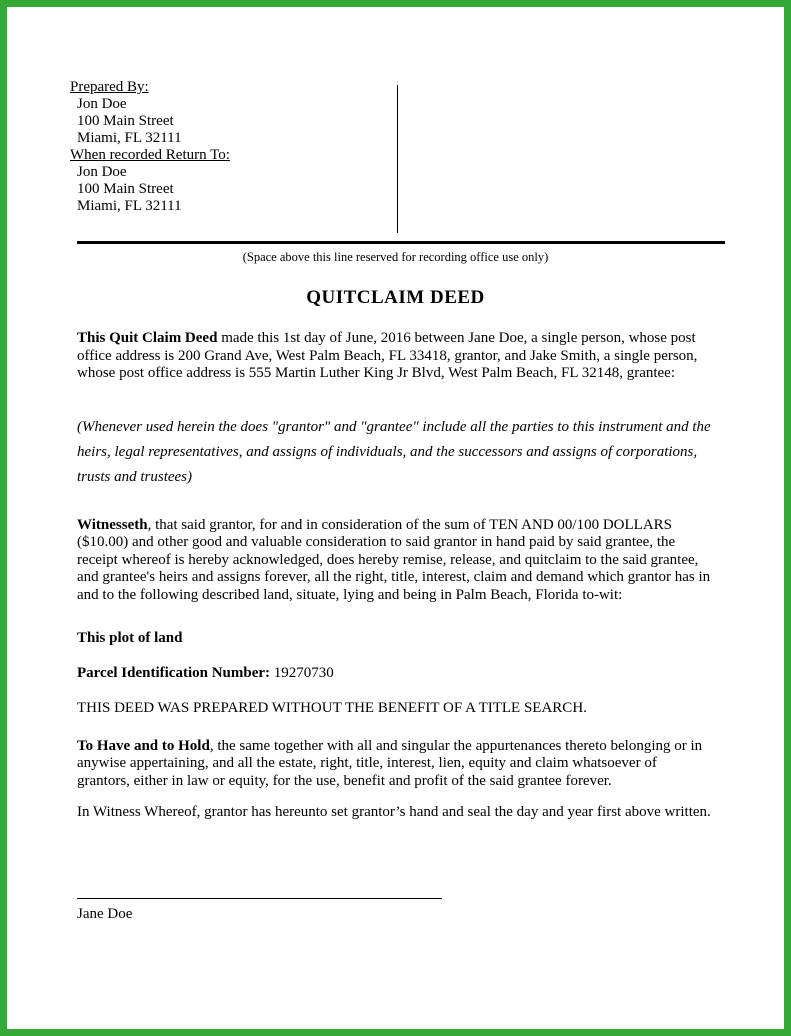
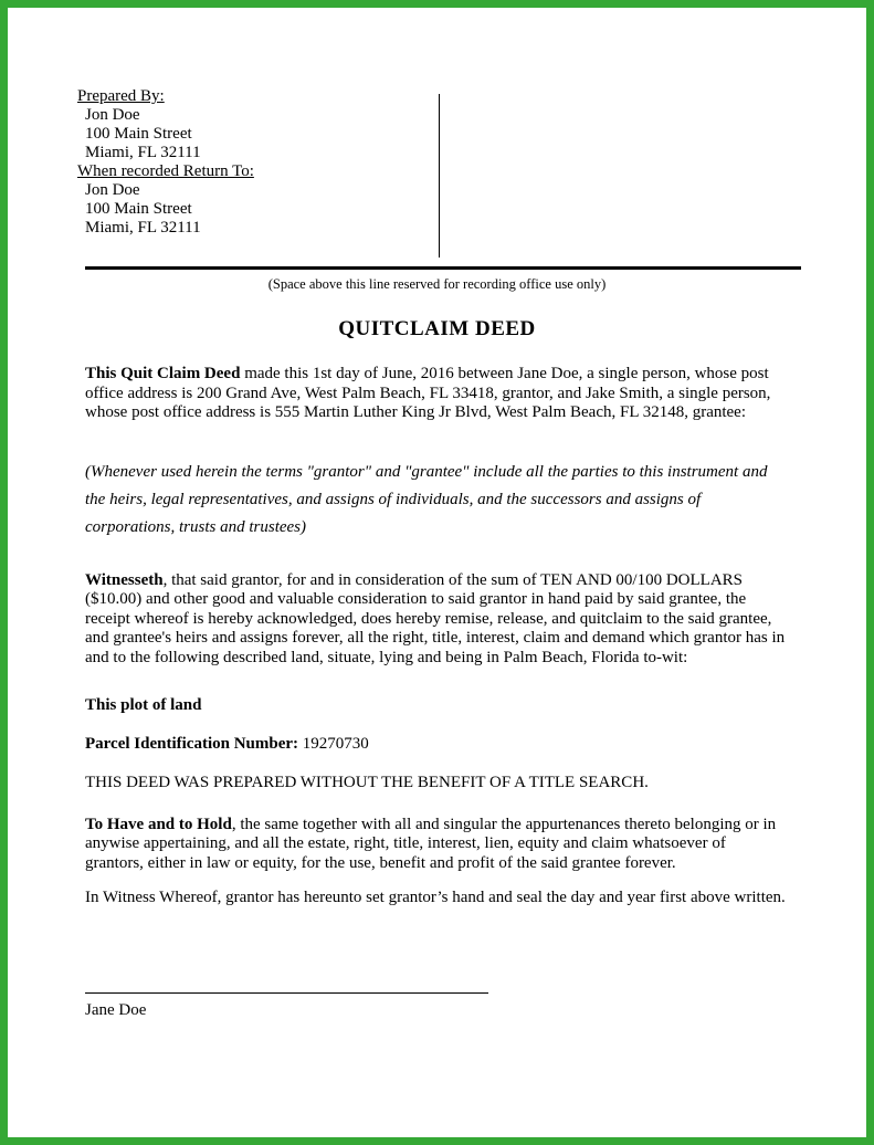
  Prepared By:
  Jon Doe
  100 Main Street
  Miami, FL 32111
  When recorded Return To:
  Jon Doe
  100 Main Street
  Miami, FL 32111
  (Space above this line reserved for recording office use only)
  QUITCLAIM DEED
  This Quit Claim Deed made this 1st day of June, 2016 between Jane Doe, a single person, whose post office address is 200 Grand Ave, West Palm Beach, FL 33418, grantor, and Jake Smith, a single person, whose post office address is 555 Martin Luther King Jr Blvd, West Palm Beach, FL 32148, grantee:
- (Whenever used herein the does "grantor" and "grantee" include all the parties to this instrument and the heirs, legal representatives, and assigns of individuals, and the successors and assigns of corporations, trusts and trustees)
+ (Whenever used herein the terms "grantor" and "grantee" include all the parties to this instrument and the heirs, legal representatives, and assigns of individuals, and the successors and assigns of corporations, trusts and trustees)
  Witnesseth, that said grantor, for and in consideration of the sum of TEN AND 00/100 DOLLARS ($10.00) and other good and valuable consideration to said grantor in hand paid by said grantee, the receipt whereof is hereby acknowledged, does hereby remise, release, and quitclaim to the said grantee, and grantee's heirs and assigns forever, all the right, title, interest, claim and demand which grantor has in and to the following described land, situate, lying and being in Palm Beach, Florida to-wit:
  This plot of land
  Parcel Identification Number: 19270730
  THIS DEED WAS PREPARED WITHOUT THE BENEFIT OF A TITLE SEARCH.
  To Have and to Hold, the same together with all and singular the appurtenances thereto belonging or in anywise appertaining, and all the estate, right, title, interest, lien, equity and claim whatsoever of grantors, either in law or equity, for the use, benefit and profit of the said grantee forever.
  In Witness Whereof, grantor has hereunto set grantor’s hand and seal the day and year first above written.
  Jane Doe
